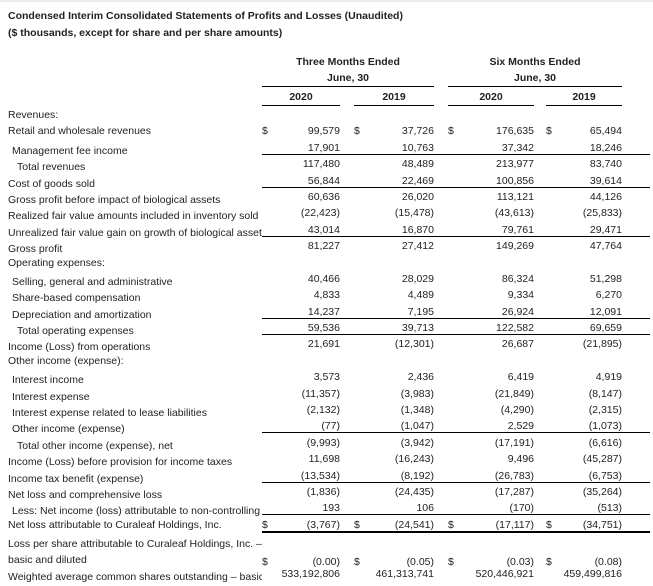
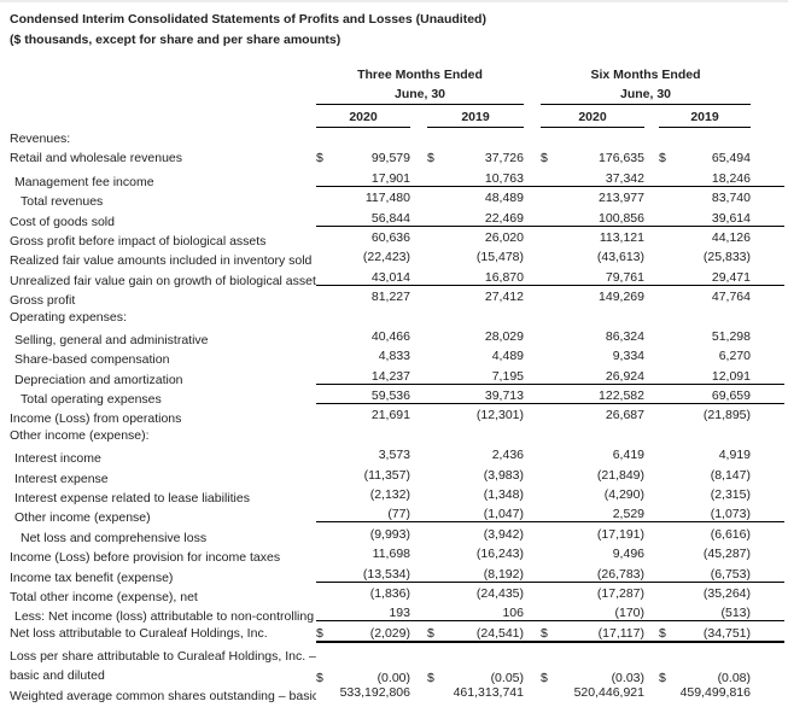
  Condensed Interim Consolidated Statements of Profits and Losses (Unaudited)
  ($ thousands, except for share and per share amounts)
  Three Months Ended
  Six Months Ended
  June, 30
  June, 30
  2020
  2019
  2020
  2019
  Revenues:
  Retail and wholesale revenues
  $
  99,579
  $
  37,726
  $
  176,635
  $
  65,494
  Management fee income
  17,901
  10,763
  37,342
  18,246
  Total revenues
  117,480
  48,489
  213,977
  83,740
  Cost of goods sold
  56,844
  22,469
  100,856
  39,614
  Gross profit before impact of biological assets
  60,636
  26,020
  113,121
  44,126
  Realized fair value amounts included in inventory sold
  (22,423)
  (15,478)
  (43,613)
  (25,833)
  Unrealized fair value gain on growth of biological asset
  43,014
  16,870
  79,761
  29,471
  Gross profit
  81,227
  27,412
  149,269
  47,764
  Operating expenses:
  Selling, general and administrative
  40,466
  28,029
  86,324
  51,298
  Share-based compensation
  4,833
  4,489
  9,334
  6,270
  Depreciation and amortization
  14,237
  7,195
  26,924
  12,091
  Total operating expenses
  59,536
  39,713
  122,582
  69,659
  Income (Loss) from operations
  21,691
  (12,301)
  26,687
  (21,895)
  Other income (expense):
  Interest income
  3,573
  2,436
  6,419
  4,919
  Interest expense
  (11,357)
  (3,983)
  (21,849)
  (8,147)
  Interest expense related to lease liabilities
  (2,132)
  (1,348)
  (4,290)
  (2,315)
  Other income (expense)
  (77)
  (1,047)
  2,529
  (1,073)
- Total other income (expense), net
+ Net loss and comprehensive loss
  (9,993)
  (3,942)
  (17,191)
  (6,616)
  Income (Loss) before provision for income taxes
  11,698
  (16,243)
  9,496
  (45,287)
  Income tax benefit (expense)
  (13,534)
  (8,192)
  (26,783)
  (6,753)
- Net loss and comprehensive loss
+ Total other income (expense), net
  (1,836)
  (24,435)
  (17,287)
  (35,264)
  Less: Net income (loss) attributable to non-controlling
  193
  106
  (170)
  (513)
  Net loss attributable to Curaleaf Holdings, Inc.
  $
- (3,767)
+ (2,029)
  $
  (24,541)
  $
  (17,117)
  $
  (34,751)
  Loss per share attributable to Curaleaf Holdings, Inc. – basic and diluted
  $
  (0.00)
  $
  (0.05)
  $
  (0.03)
  $
  (0.08)
  Weighted average common shares outstanding – basic
  533,192,806
  461,313,741
  520,446,921
  459,499,816
